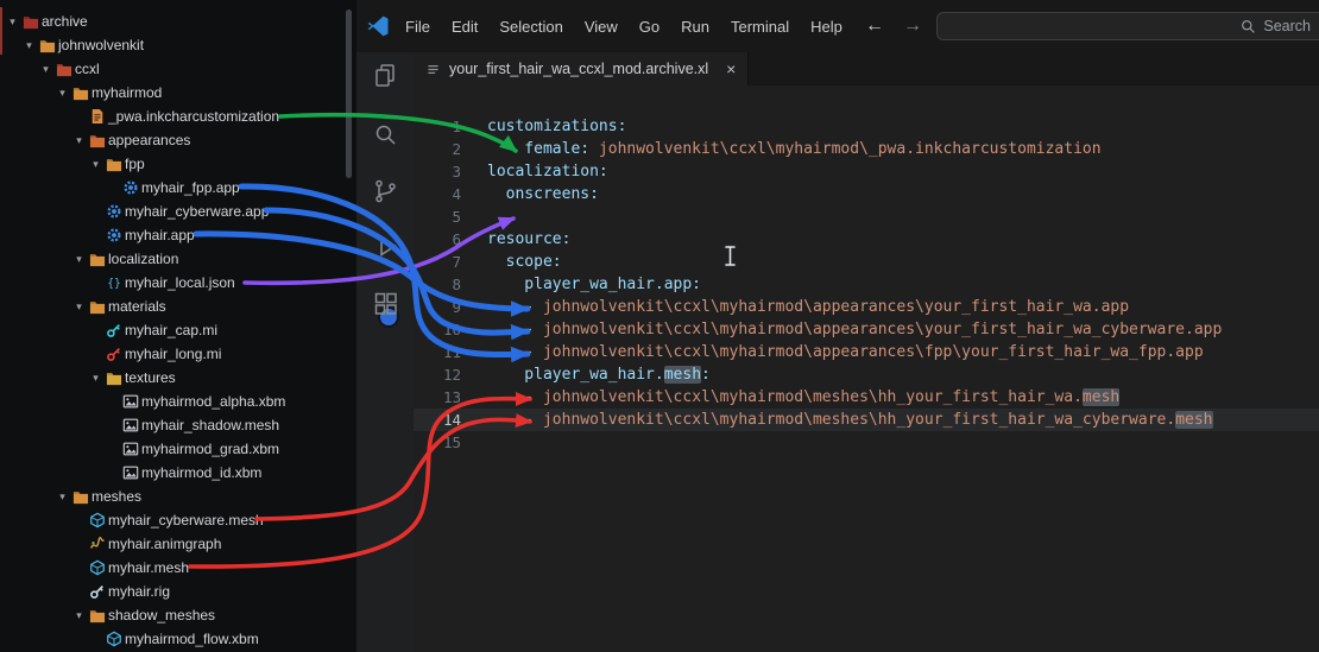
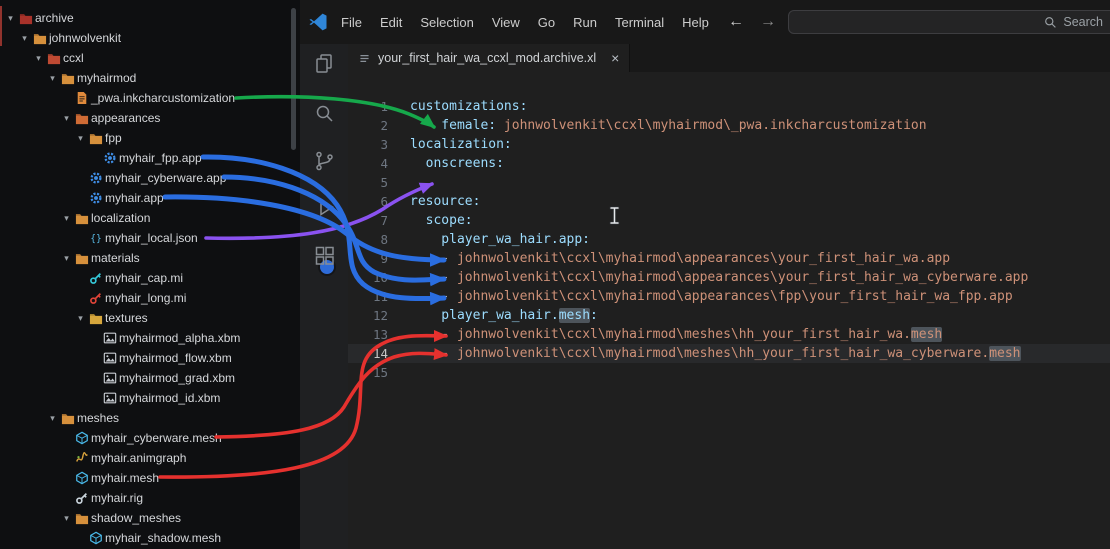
  ▾
  archive
  ▾
  johnwolvenkit
  ▾
  ccxl
  ▾
  myhairmod
  _pwa.inkcharcustomization
  ▾
  appearances
  ▾
  fpp
  myhair_fpp.app
  myhair_cyberware.ap
  myhair.app
  ▾
  localization
  {}
  myhair_local.json
  ▾
  materials
  myhair_cap.mi
  myhair_long.mi
  ▾
  textures
  myhairmod_alpha.xbm
- myhair_shadow.mesh
+ myhairmod_flow.xbm
  myhairmod_grad.xbm
  myhairmod_id.xbm
  ▾
  meshes
  myhair_cyberware.mes
  myhair.animgraph
  myhair.mesh
  myhair.rig
  ▾
  shadow_meshes
- myhairmod_flow.xbm
+ myhair_shadow.mesh
  File
  Edit
  Selection
  View
  Go
  Run
  Terminal
  Help
  ←
  →
  Search
  your_first_hair_wa_ccxl_mod.archive.xl
  ×
  customizations:
  2
  female: johnwolvenkit\ccxl\myhairmod\_pwa.inkcharcustomization
  3
  localization:
  4
  onscreens:
  5
  6
  resource:
  7
  scope:
  8
  player_wa_hair.app:
  9
  johnwolvenkit\ccxl\myhairmod\appearances\your_first_hair_wa.app
  johnwolvenkit\ccxl\myhairmod\appearances\your_first_hair_wa_cyberware.app
  johnwolvenkit\ccxl\myhairmod\appearances\fpp\your_first_hair_wa_fpp.app
  12
  player_wa_hair.mesh:
  13
  johnwolvenkit\ccxl\myhairmod\meshes\hh_your_first_hair_wa.mesh
  14
  johnwolvenkit\ccxl\myhairmod\meshes\hh_your_first_hair_wa_cyberware.mesh
  15
